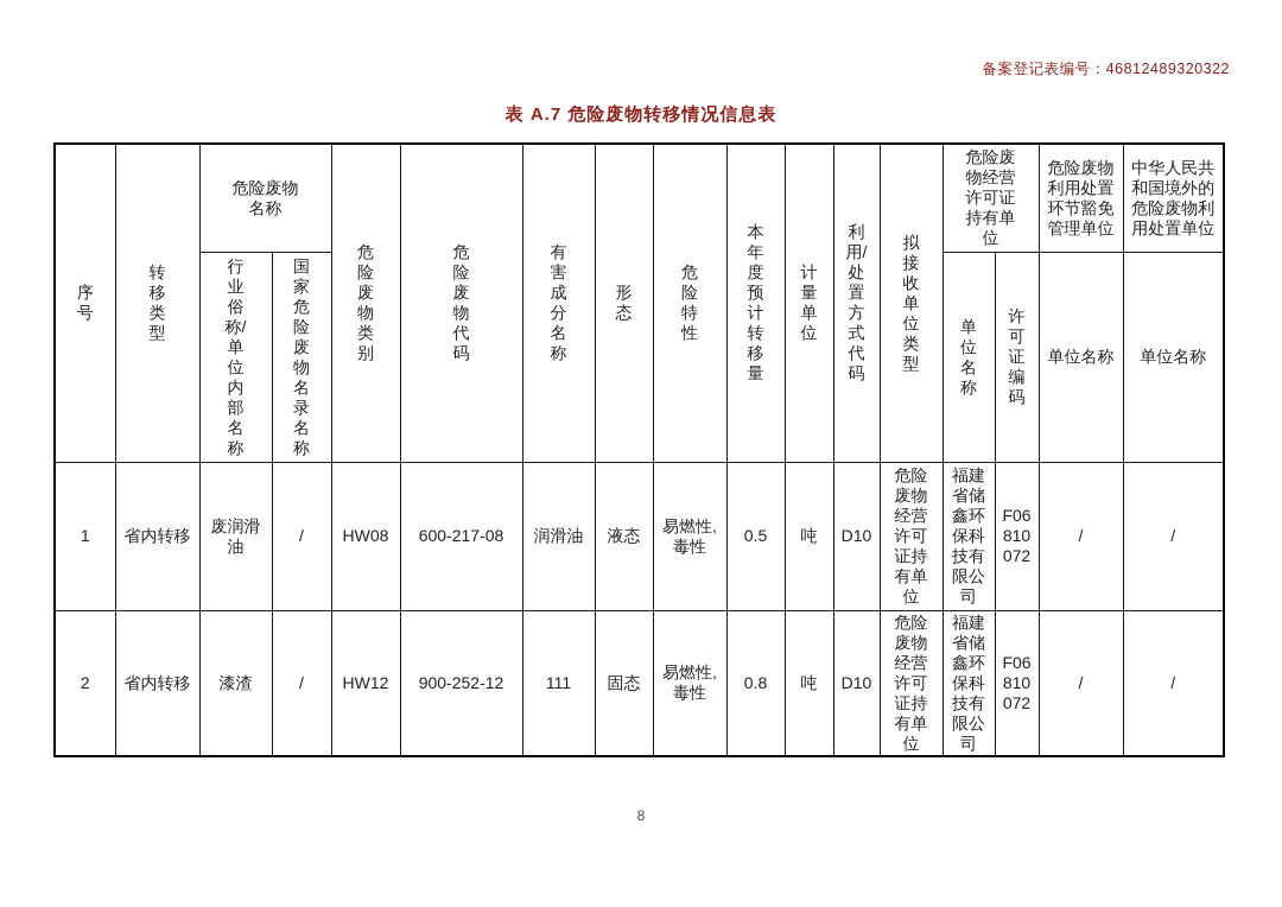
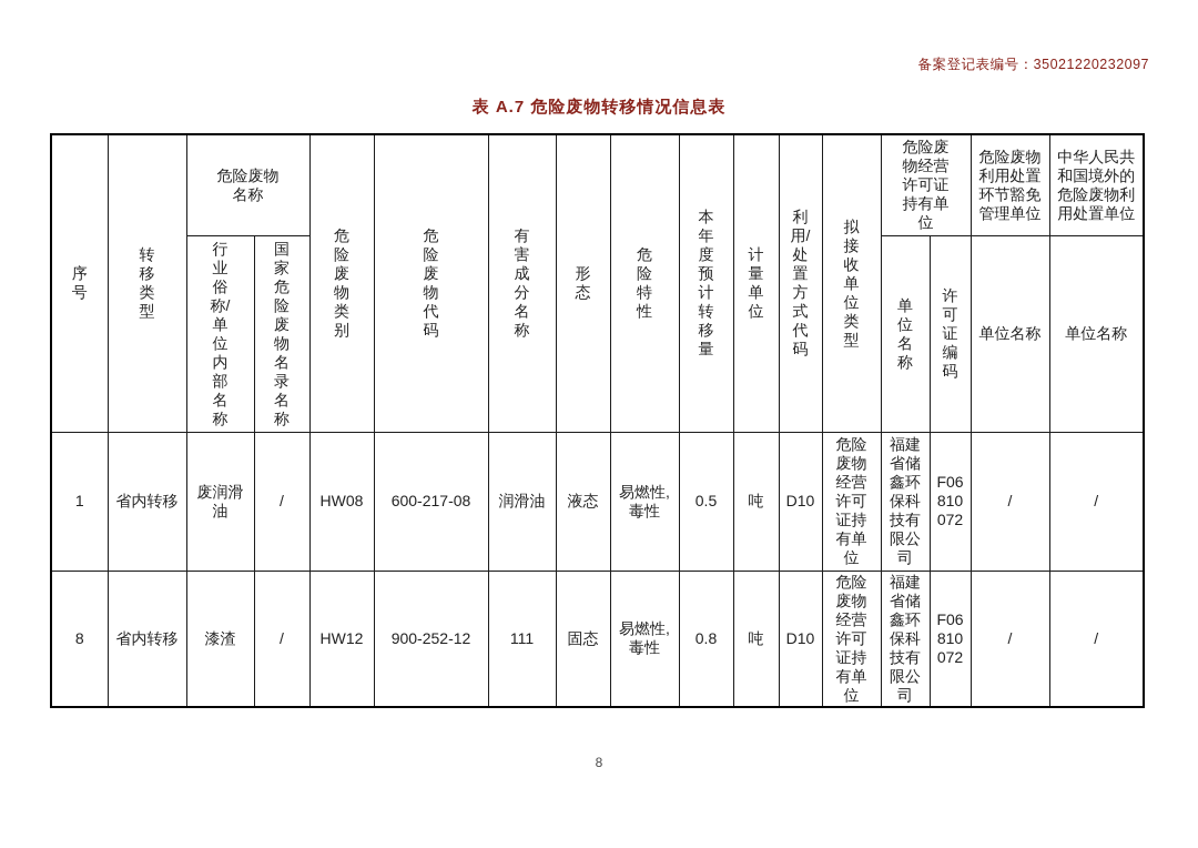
- 备案登记表编号：46812489320322
+ 备案登记表编号：35021220232097
  表 A.7 危险废物转移情况信息表
  序 号	转 移 类 型	危险废物 名称	危 险 废 物 类 别	危 险 废 物 代 码	有 害 成 分 名 称	形 态	危 险 特 性	本 年 度 预 计 转 移 量	计 量 单 位	利 用/ 处 置 方 式 代 码	拟 接 收 单 位 类 型	危险废 物经营 许可证 持有单 位	危险废物 利用处置 环节豁免 管理单位	中华人民共 和国境外的 危险废物利 用处置单位
  行 业 俗 称/ 单 位 内 部 名 称	国 家 危 险 废 物 名 录 名 称	单 位 名 称	许 可 证 编 码	单位名称	单位名称
  1	省内转移	废润滑 油	/	HW08	600-217-08	润滑油	液态	易燃性, 毒性	0.5	吨	D10	危险 废物 经营 许可 证持 有单 位	福建 省储 鑫环 保科 技有 限公 司	F06 810 072	/	/
- 2	省内转移	漆渣	/	HW12	900-252-12	111	固态	易燃性, 毒性	0.8	吨	D10	危险 废物 经营 许可 证持 有单 位	福建 省储 鑫环 保科 技有 限公 司	F06 810 072	/	/
+ 8	省内转移	漆渣	/	HW12	900-252-12	111	固态	易燃性, 毒性	0.8	吨	D10	危险 废物 经营 许可 证持 有单 位	福建 省储 鑫环 保科 技有 限公 司	F06 810 072	/	/
  8
